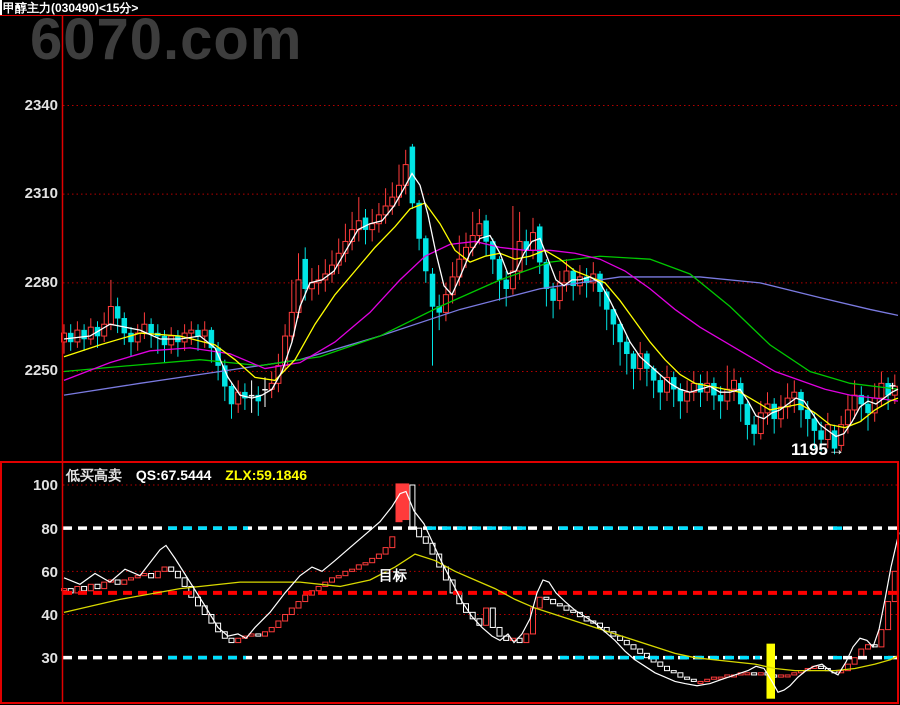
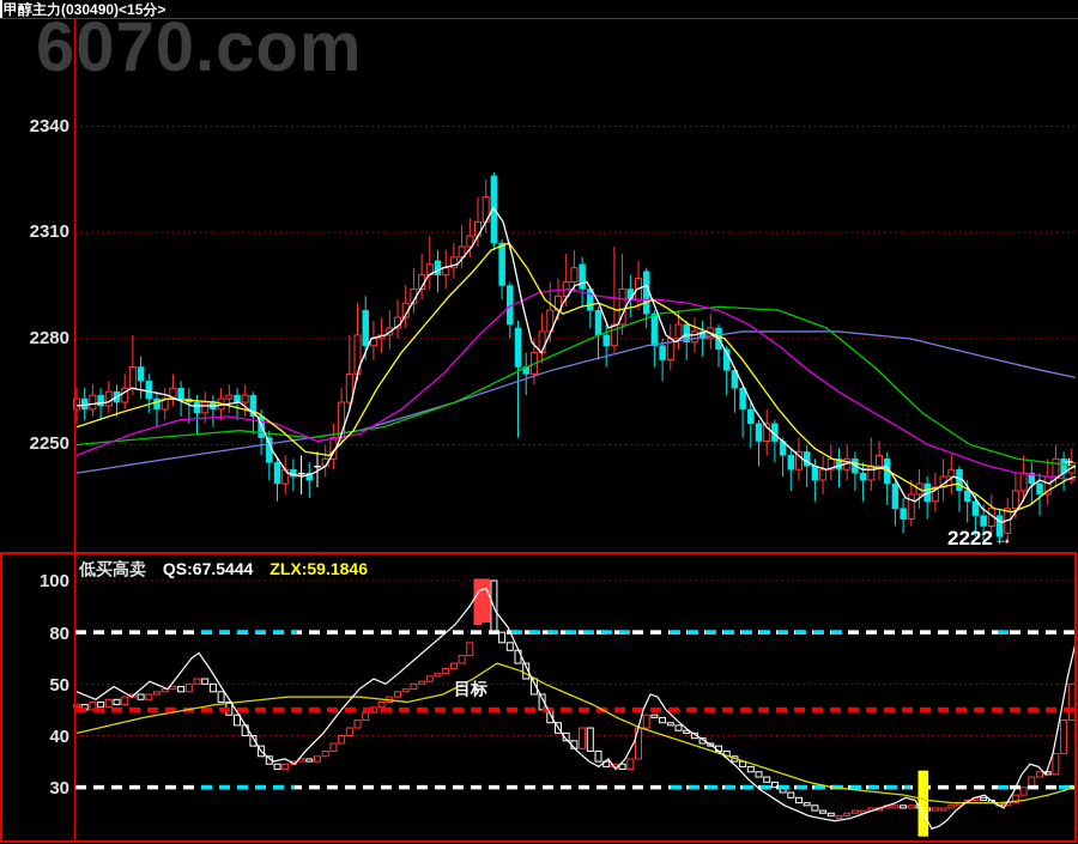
  6070.com
  +
  甲醇主力(030490)<15分>
  2340
  2310
  2280
  2250
- 1195→
+ 2222→
  低买高卖 QS:67.5444 ZLX:59.1846
  100
  80
- 60
+ 50
  40
  30
  目标
